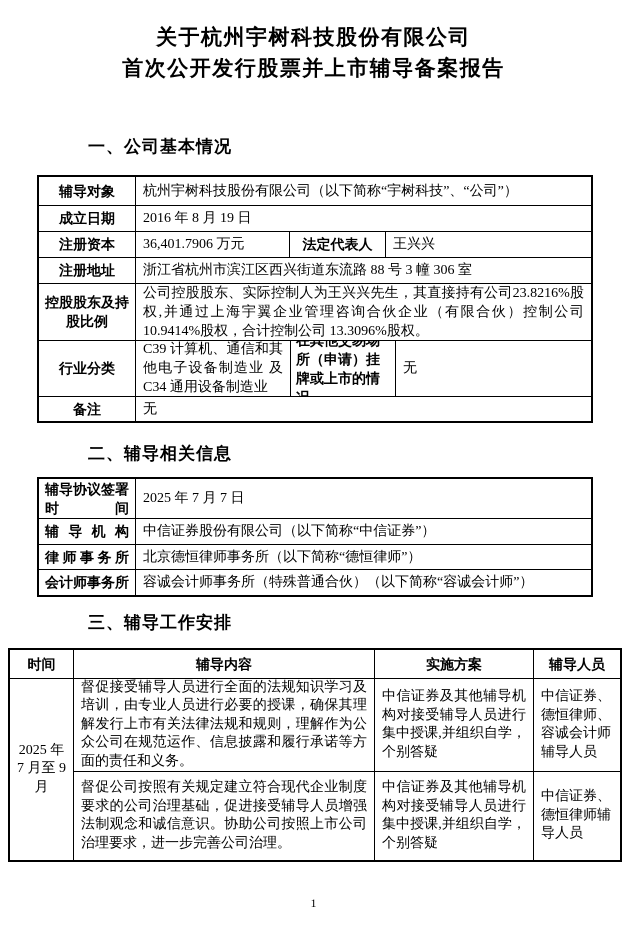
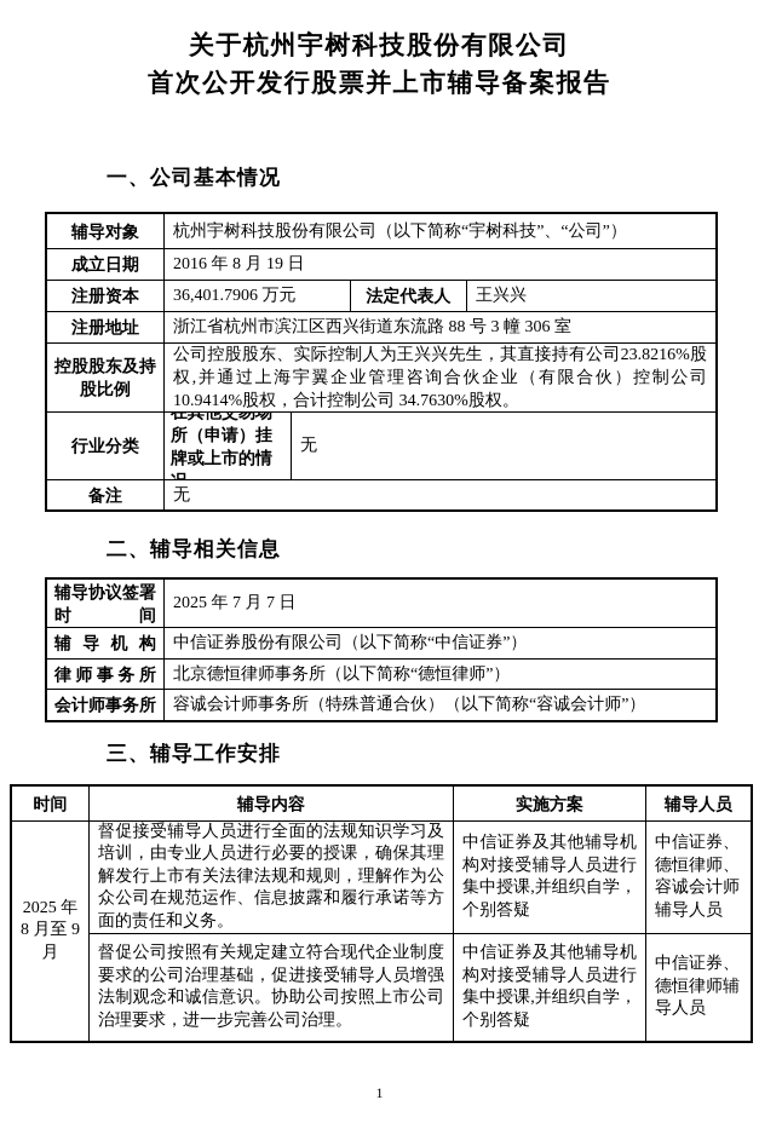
  关于杭州宇树科技股份有限公司
  首次公开发行股票并上市辅导备案报告
  一、公司基本情况
  辅导对象
  杭州宇树科技股份有限公司（以下简称“宇树科技”、“公司”）
  成立日期
  2016 年 8 月 19 日
  注册资本
  36,401.7906 万元
  法定代表人
  王兴兴
  注册地址
  浙江省杭州市滨江区西兴街道东流路 88 号 3 幢 306 室
  控股股东及持股比例
- 公司控股股东、实际控制人为王兴兴先生，其直接持有公司23.8216%股权,并通过上海宇翼企业管理咨询合伙企业（有限合伙）控制公司 10.9414%股权，合计控制公司 13.3096%股权。
+ 公司控股股东、实际控制人为王兴兴先生，其直接持有公司23.8216%股权,并通过上海宇翼企业管理咨询合伙企业（有限合伙）控制公司 10.9414%股权，合计控制公司 34.7630%股权。
  行业分类
- C39 计算机、通信和其他电子设备制造业 及 C34 通用设备制造业
  无
  备注
  无
  二、辅导相关信息
  辅导协议签署
  时间
  2025 年 7 月 7 日
  辅导机构
  中信证券股份有限公司（以下简称“中信证券”）
  律师事务所
  北京德恒律师事务所（以下简称“德恒律师”）
  会计师事务所
  容诚会计师事务所（特殊普通合伙）（以下简称“容诚会计师”）
  三、辅导工作安排
  时间
  辅导内容
  实施方案
  辅导人员
- 2025 年 7 月至 9 月
+ 2025 年 8 月至 9 月
  督促接受辅导人员进行全面的法规知识学习及培训，由专业人员进行必要的授课，确保其理解发行上市有关法律法规和规则，理解作为公众公司在规范运作、信息披露和履行承诺等方面的责任和义务。
  中信证券及其他辅导机构对接受辅导人员进行集中授课,并组织自学，个别答疑
  中信证券、德恒律师、容诚会计师辅导人员
  督促公司按照有关规定建立符合现代企业制度要求的公司治理基础，促进接受辅导人员增强法制观念和诚信意识。协助公司按照上市公司治理要求，进一步完善公司治理。
  中信证券及其他辅导机构对接受辅导人员进行集中授课,并组织自学，个别答疑
  中信证券、德恒律师辅导人员
  1
